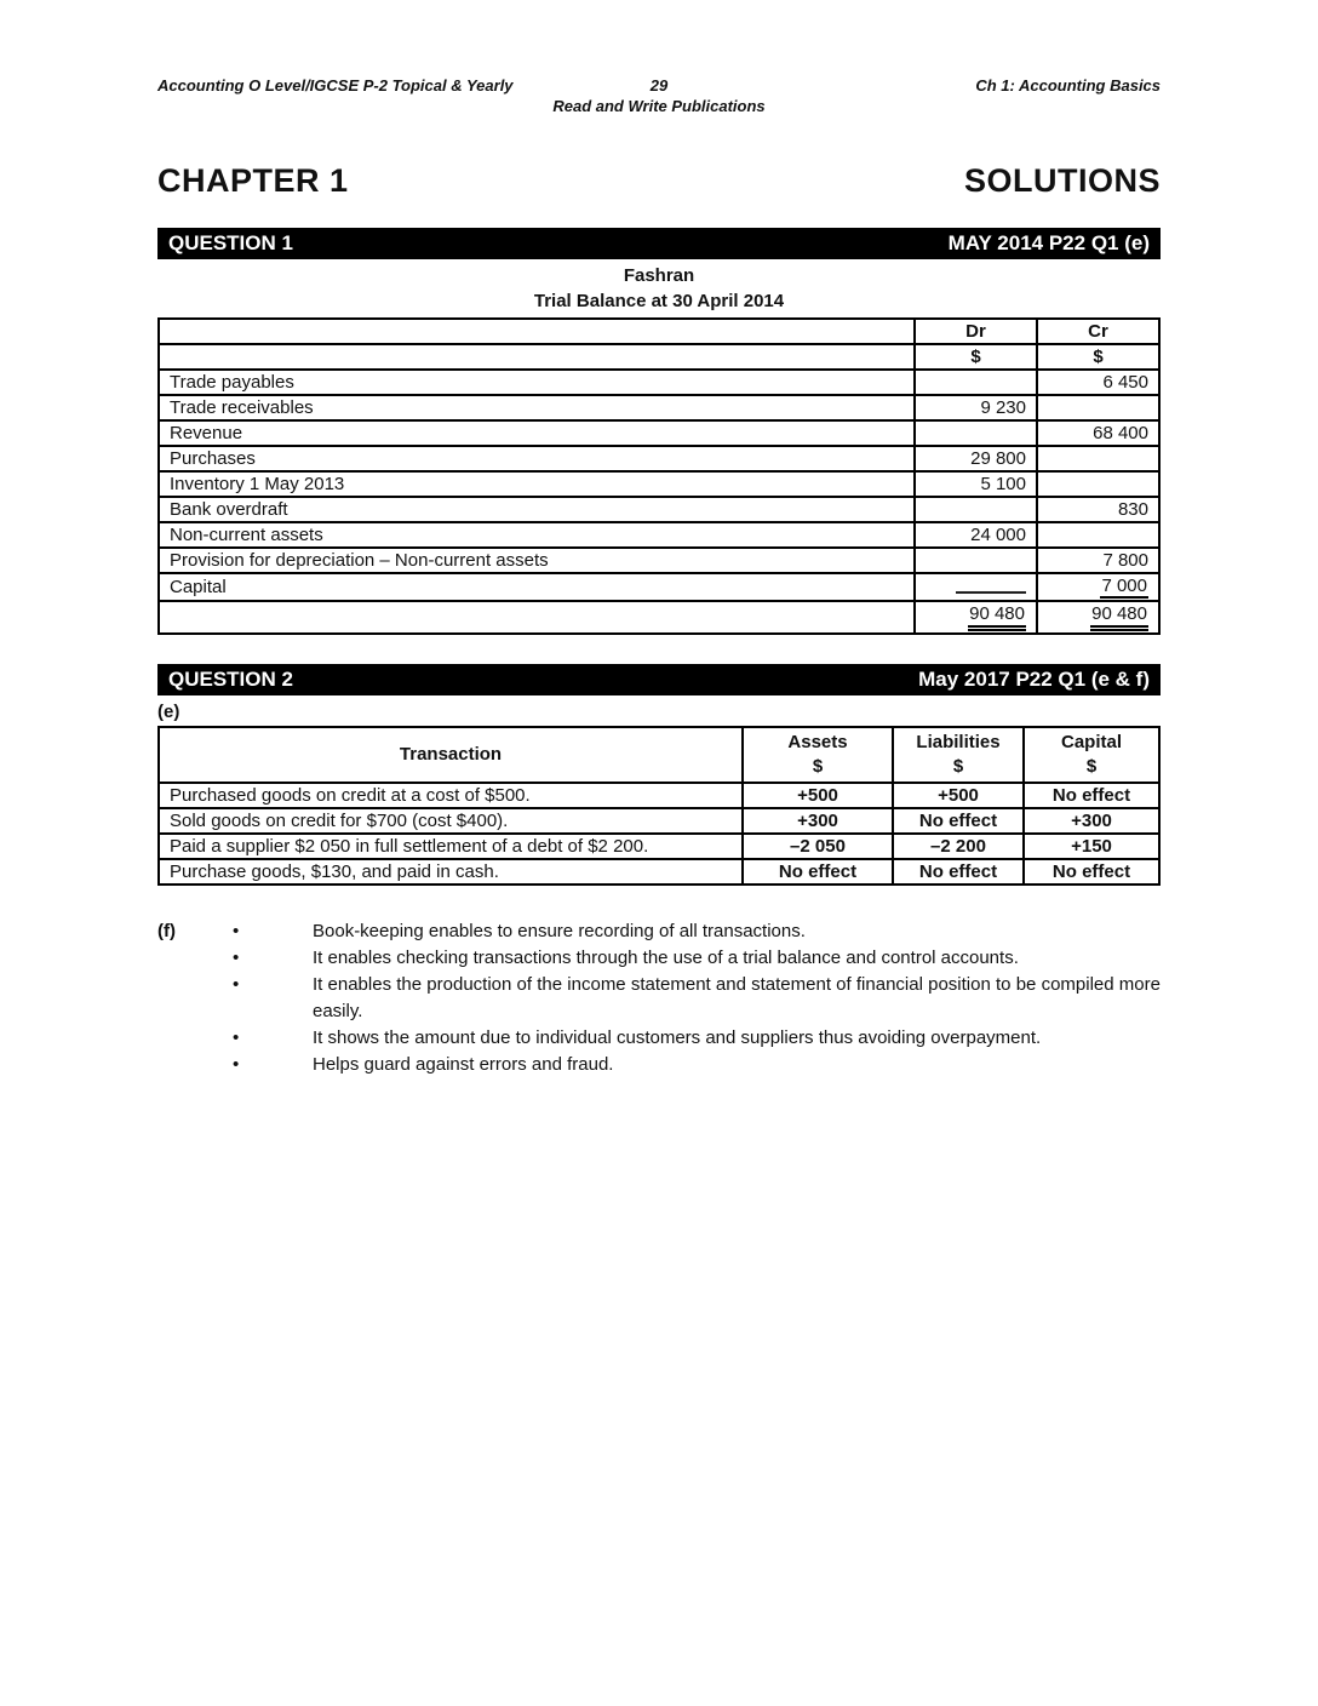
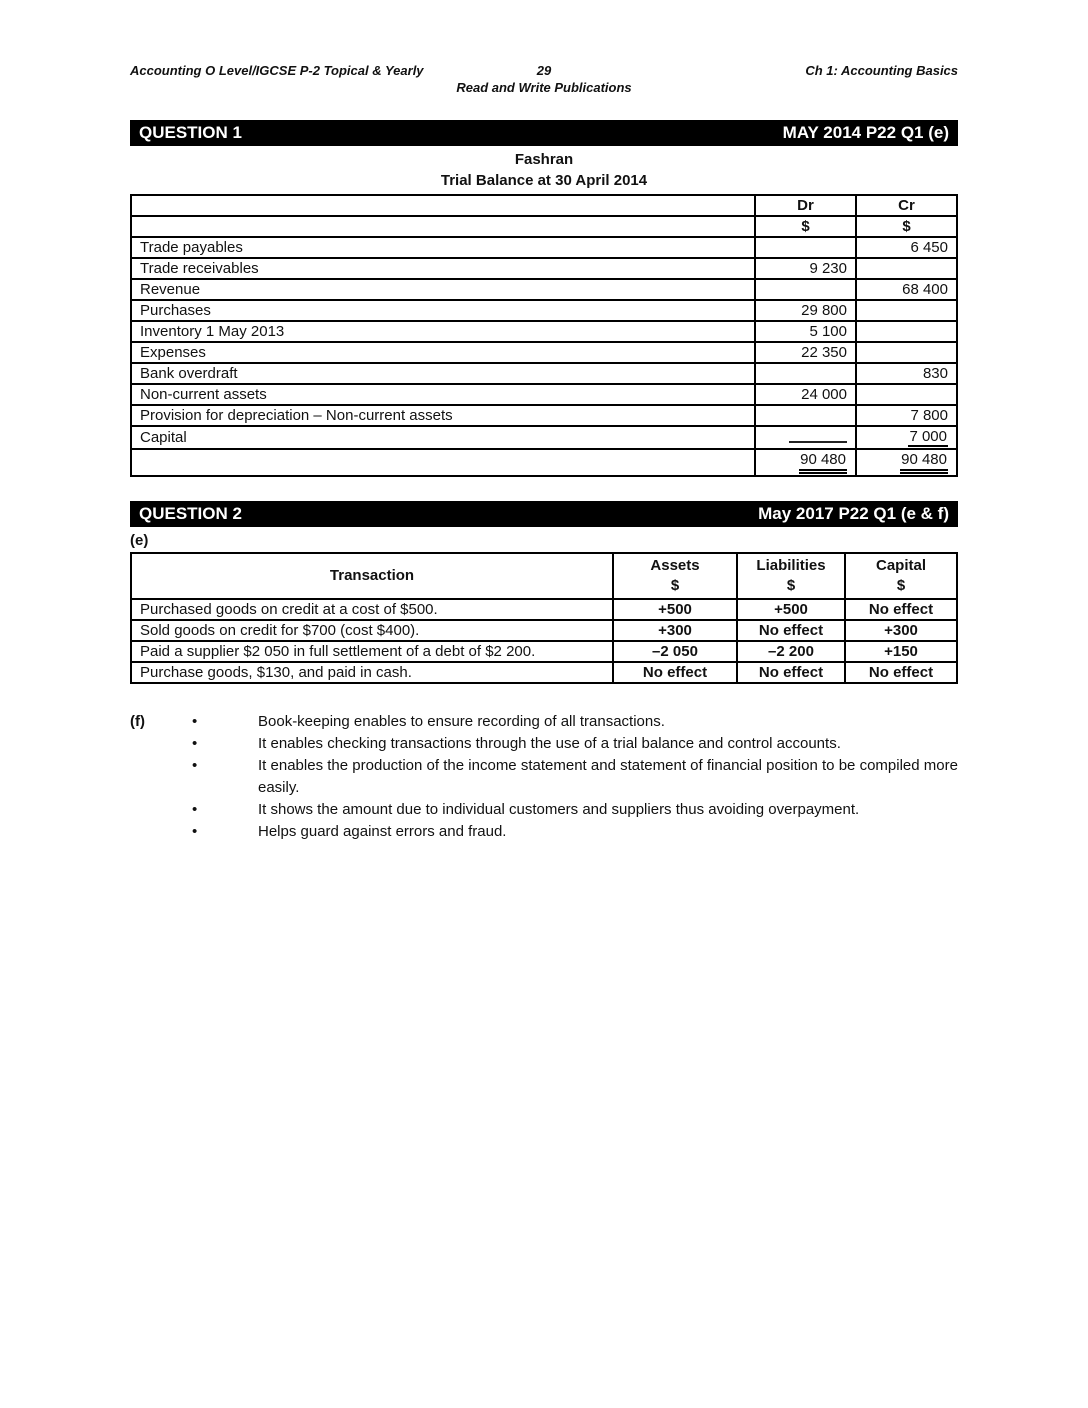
  Accounting O Level/IGCSE P-2 Topical & Yearly
  29
  Read and Write Publications
  Ch 1: Accounting Basics
- CHAPTER 1
- SOLUTIONS
  QUESTION 1
  MAY 2014 P22 Q1 (e)
  Fashran
  Trial Balance at 30 April 2014
  	Dr	Cr
  	$	$
  Trade payables		6 450
  Trade receivables	9 230
  Revenue		68 400
  Purchases	29 800
  Inventory 1 May 2013	5 100
+ Expenses	22 350
  Bank overdraft		830
  Non-current assets	24 000
  Provision for depreciation – Non-current assets		7 800
  Capital		7 000
  	90 480	90 480
  QUESTION 2
  May 2017 P22 Q1 (e & f)
  (e)
  Transaction	Assets $	Liabilities $	Capital $
  Purchased goods on credit at a cost of $500.	+500	+500	No effect
  Sold goods on credit for $700 (cost $400).	+300	No effect	+300
  Paid a supplier $2 050 in full settlement of a debt of $2 200.	–2 050	–2 200	+150
  Purchase goods, $130, and paid in cash.	No effect	No effect	No effect
  (f)
  •
  Book-keeping enables to ensure recording of all transactions.
  •
  It enables checking transactions through the use of a trial balance and control accounts.
  •
  It enables the production of the income statement and statement of financial position to be compiled more easily.
  •
  It shows the amount due to individual customers and suppliers thus avoiding overpayment.
  •
  Helps guard against errors and fraud.
